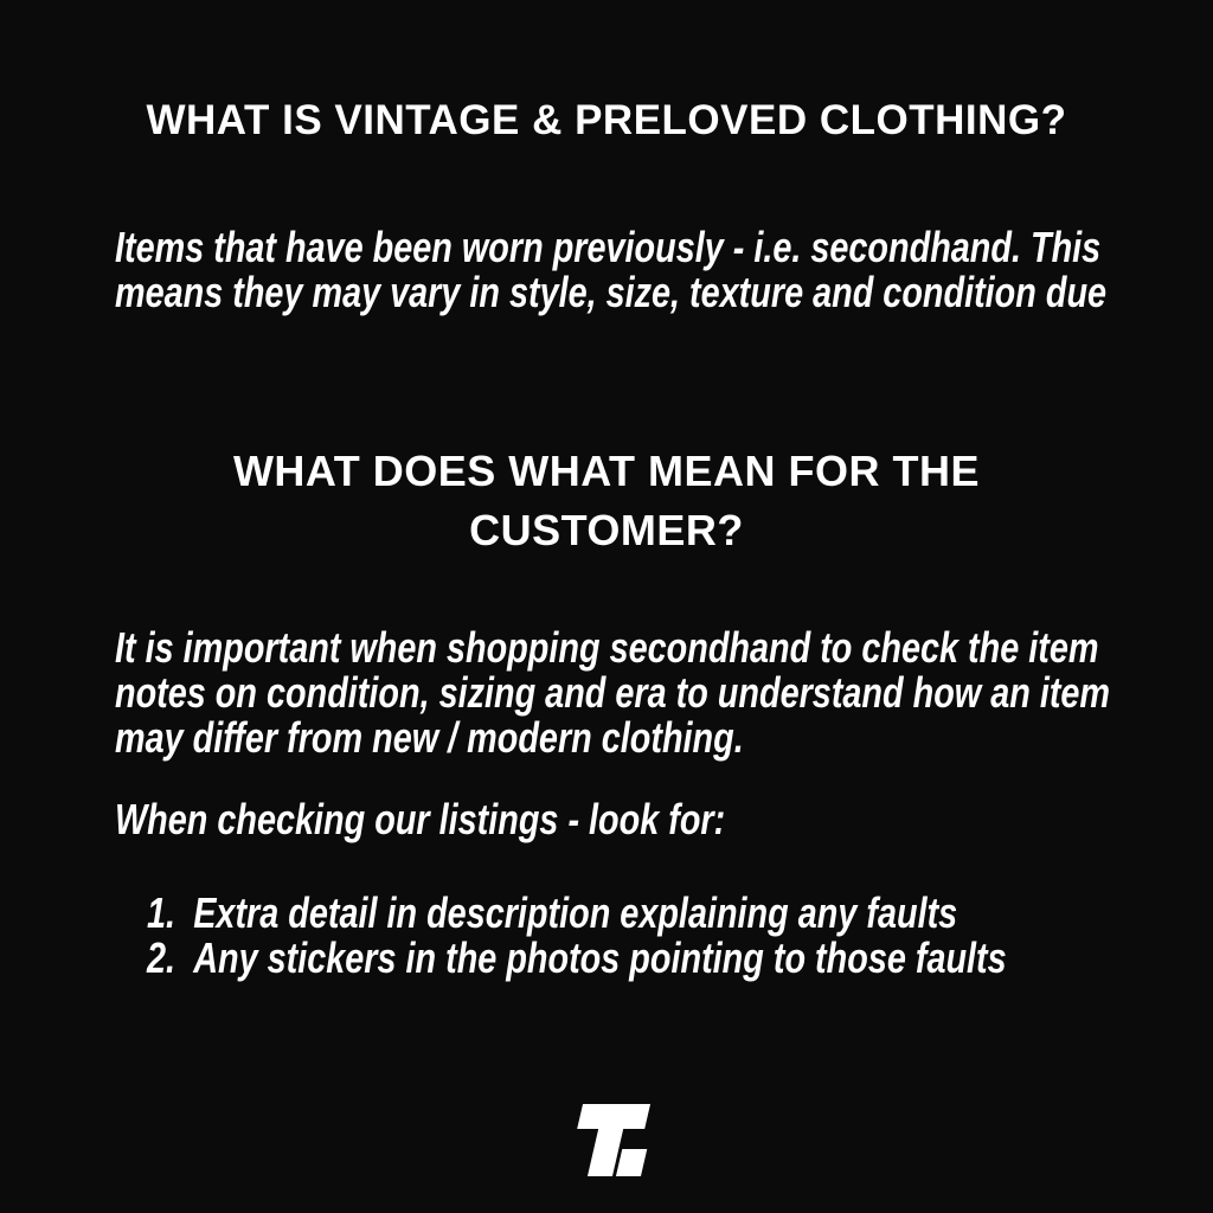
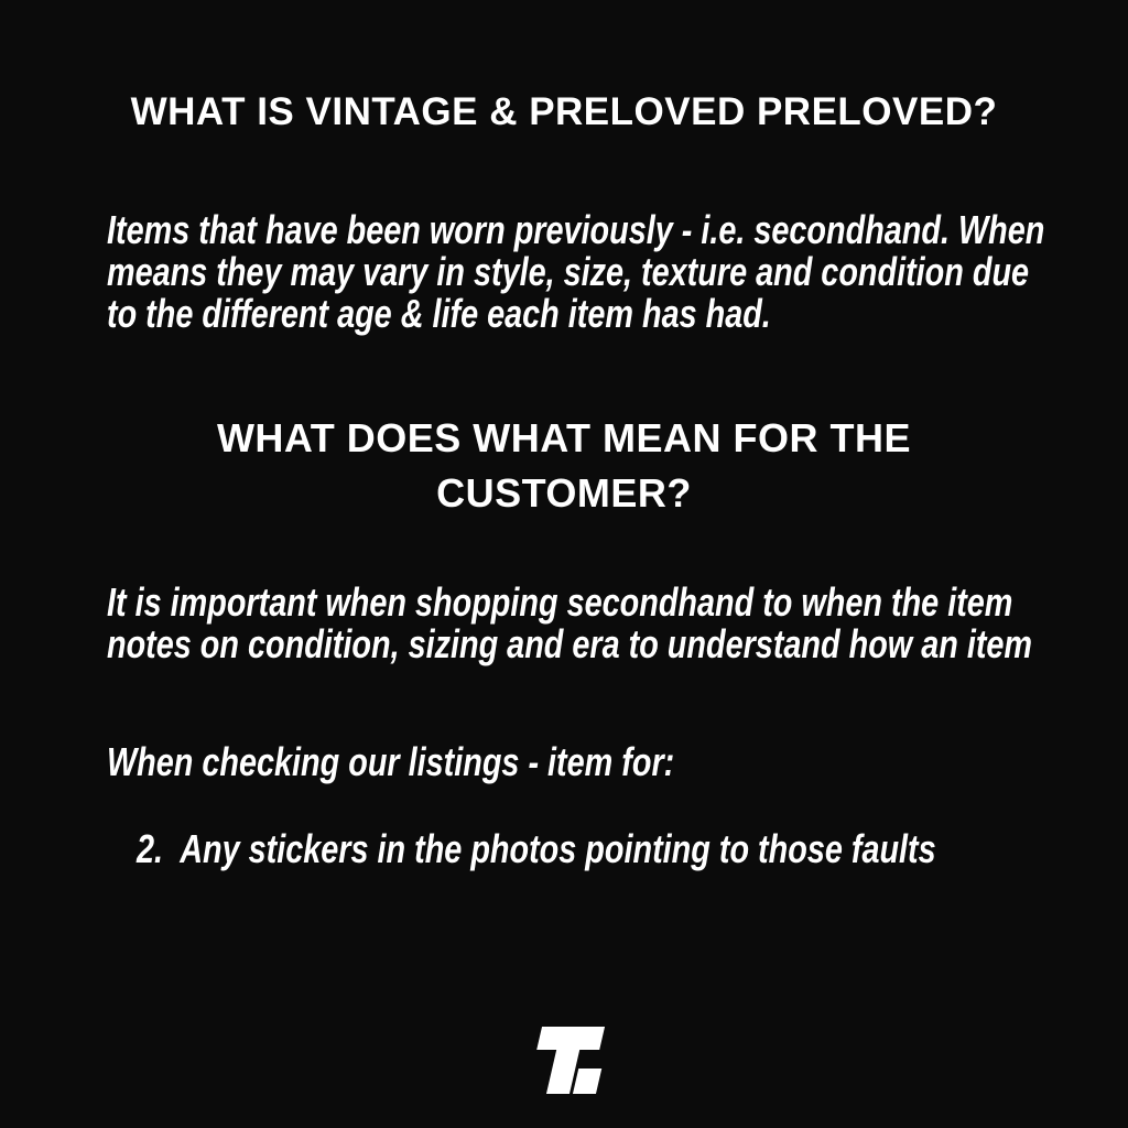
- WHAT IS VINTAGE & PRELOVED CLOTHING?
+ WHAT IS VINTAGE & PRELOVED PRELOVED?
- Items that have been worn previously - i.e. secondhand. This
+ Items that have been worn previously - i.e. secondhand. When
  means they may vary in style, size, texture and condition due
+ to the different age & life each item has had.
  WHAT DOES WHAT MEAN FOR THE
  CUSTOMER?
- It is important when shopping secondhand to check the item
+ It is important when shopping secondhand to when the item
  notes on condition, sizing and era to understand how an item
- may differ from new / modern clothing.
- When checking our listings - look for:
+ When checking our listings - item for:
- 1.
- Extra detail in description explaining any faults
  2.
  Any stickers in the photos pointing to those faults
